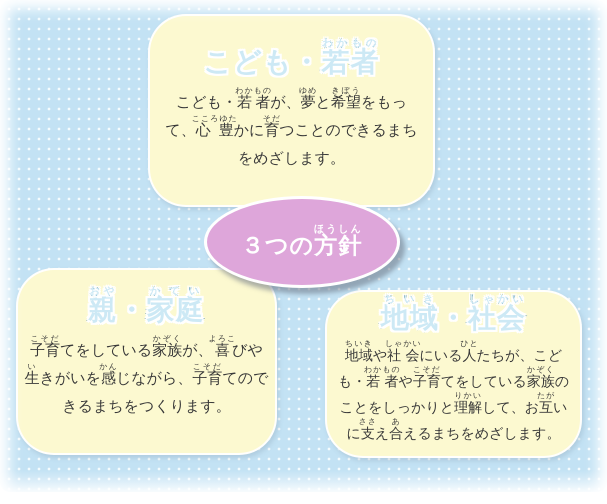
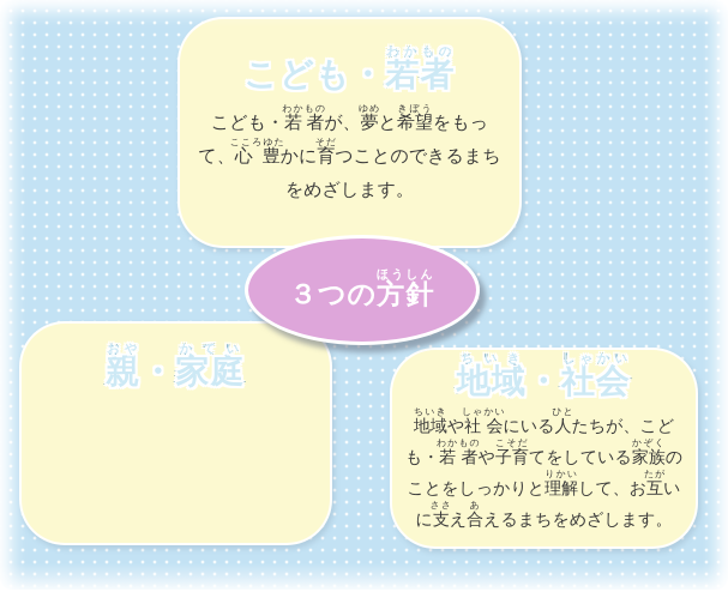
  こども・若者わかもの
  こども・若者わかものが、夢ゆめと希望きぼうをもっ
  て、心豊こころゆたかに育そだつことのできるまち
  をめざします。
  親おや・家庭かてい
- 子育こそだてをしている家族かぞくが、喜よろこびや
- 生いきがいを感かんじながら、子育こそだてので
- きるまちをつくります。
  地域ちいき・社会しゃかい
  地域ちいきや社会しゃかいにいる人ひとたちが、こど
  も・若者わかものや子育こそだてをしている家族かぞくの
  ことをしっかりと理解りかいして、お互たがい
  に支ささえ合あえるまちをめざします。
  ３つの方針ほうしん
